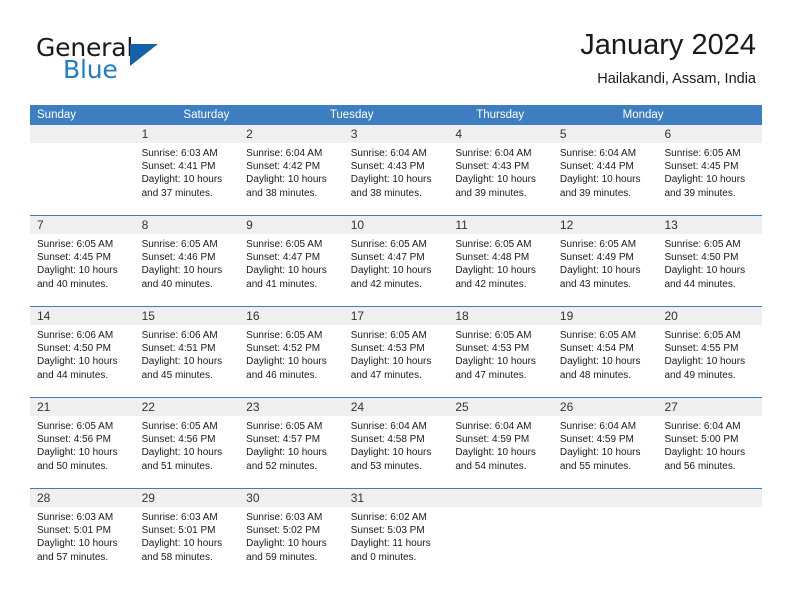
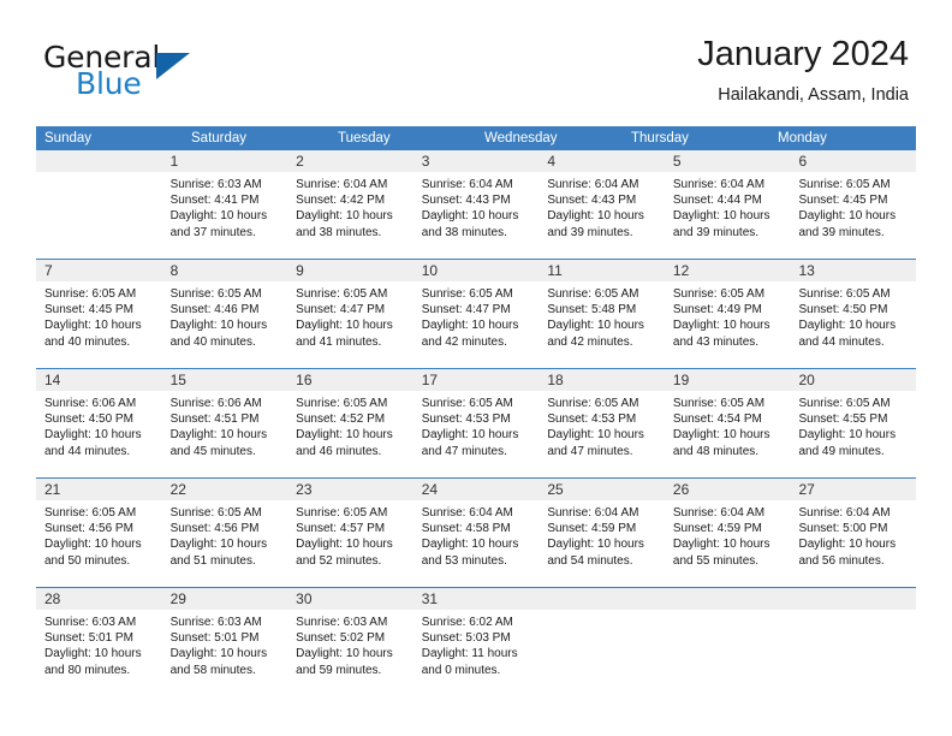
  General
  Blue
  January 2024
  Hailakandi, Assam, India
  Sunday
  Saturday
  Tuesday
+ Wednesday
  Thursday
  Monday
  1
  Sunrise: 6:03 AM
  Sunset: 4:41 PM
  Daylight: 10 hours
  and 37 minutes.
  2
  Sunrise: 6:04 AM
  Sunset: 4:42 PM
  Daylight: 10 hours
  and 38 minutes.
  3
  Sunrise: 6:04 AM
  Sunset: 4:43 PM
  Daylight: 10 hours
  and 38 minutes.
  4
  Sunrise: 6:04 AM
  Sunset: 4:43 PM
  Daylight: 10 hours
  and 39 minutes.
  5
  Sunrise: 6:04 AM
  Sunset: 4:44 PM
  Daylight: 10 hours
  and 39 minutes.
  6
  Sunrise: 6:05 AM
  Sunset: 4:45 PM
  Daylight: 10 hours
  and 39 minutes.
  7
  Sunrise: 6:05 AM
  Sunset: 4:45 PM
  Daylight: 10 hours
  and 40 minutes.
  8
  Sunrise: 6:05 AM
  Sunset: 4:46 PM
  Daylight: 10 hours
  and 40 minutes.
  9
  Sunrise: 6:05 AM
  Sunset: 4:47 PM
  Daylight: 10 hours
  and 41 minutes.
  10
  Sunrise: 6:05 AM
  Sunset: 4:47 PM
  Daylight: 10 hours
  and 42 minutes.
  11
  Sunrise: 6:05 AM
- Sunset: 4:48 PM
+ Sunset: 5:48 PM
  Daylight: 10 hours
  and 42 minutes.
  12
  Sunrise: 6:05 AM
  Sunset: 4:49 PM
  Daylight: 10 hours
  and 43 minutes.
  13
  Sunrise: 6:05 AM
  Sunset: 4:50 PM
  Daylight: 10 hours
  and 44 minutes.
  14
  Sunrise: 6:06 AM
  Sunset: 4:50 PM
  Daylight: 10 hours
  and 44 minutes.
  15
  Sunrise: 6:06 AM
  Sunset: 4:51 PM
  Daylight: 10 hours
  and 45 minutes.
  16
  Sunrise: 6:05 AM
  Sunset: 4:52 PM
  Daylight: 10 hours
  and 46 minutes.
  17
  Sunrise: 6:05 AM
  Sunset: 4:53 PM
  Daylight: 10 hours
  and 47 minutes.
  18
  Sunrise: 6:05 AM
  Sunset: 4:53 PM
  Daylight: 10 hours
  and 47 minutes.
  19
  Sunrise: 6:05 AM
  Sunset: 4:54 PM
  Daylight: 10 hours
  and 48 minutes.
  20
  Sunrise: 6:05 AM
  Sunset: 4:55 PM
  Daylight: 10 hours
  and 49 minutes.
  21
  Sunrise: 6:05 AM
  Sunset: 4:56 PM
  Daylight: 10 hours
  and 50 minutes.
  22
  Sunrise: 6:05 AM
  Sunset: 4:56 PM
  Daylight: 10 hours
  and 51 minutes.
  23
  Sunrise: 6:05 AM
  Sunset: 4:57 PM
  Daylight: 10 hours
  and 52 minutes.
  24
  Sunrise: 6:04 AM
  Sunset: 4:58 PM
  Daylight: 10 hours
  and 53 minutes.
  25
  Sunrise: 6:04 AM
  Sunset: 4:59 PM
  Daylight: 10 hours
  and 54 minutes.
  26
  Sunrise: 6:04 AM
  Sunset: 4:59 PM
  Daylight: 10 hours
  and 55 minutes.
  27
  Sunrise: 6:04 AM
  Sunset: 5:00 PM
  Daylight: 10 hours
  and 56 minutes.
  28
  Sunrise: 6:03 AM
  Sunset: 5:01 PM
  Daylight: 10 hours
- and 57 minutes.
+ and 80 minutes.
  29
  Sunrise: 6:03 AM
  Sunset: 5:01 PM
  Daylight: 10 hours
  and 58 minutes.
  30
  Sunrise: 6:03 AM
  Sunset: 5:02 PM
  Daylight: 10 hours
  and 59 minutes.
  31
  Sunrise: 6:02 AM
  Sunset: 5:03 PM
  Daylight: 11 hours
  and 0 minutes.
